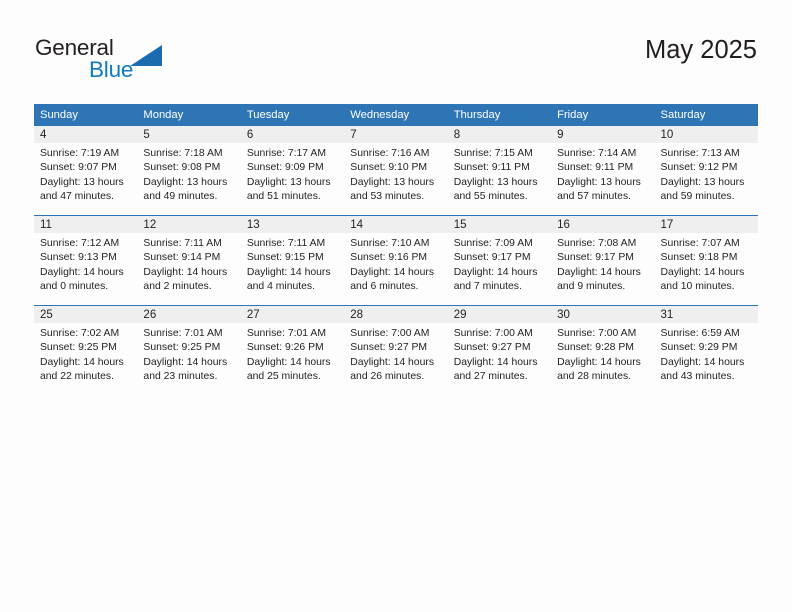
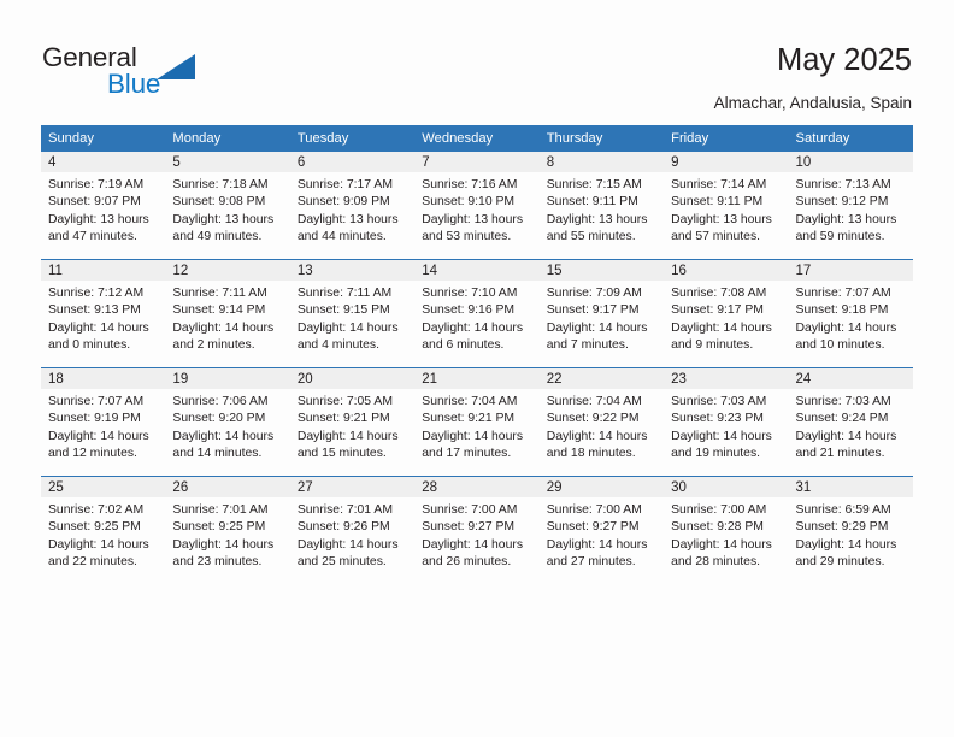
  General
  Blue
  May 2025
+ Almachar, Andalusia, Spain
  Sunday	Monday	Tuesday	Wednesday	Thursday	Friday	Saturday
- 4Sunrise: 7:19 AMSunset: 9:07 PMDaylight: 13 hoursand 47 minutes.	5Sunrise: 7:18 AMSunset: 9:08 PMDaylight: 13 hoursand 49 minutes.	6Sunrise: 7:17 AMSunset: 9:09 PMDaylight: 13 hoursand 51 minutes.	7Sunrise: 7:16 AMSunset: 9:10 PMDaylight: 13 hoursand 53 minutes.	8Sunrise: 7:15 AMSunset: 9:11 PMDaylight: 13 hoursand 55 minutes.	9Sunrise: 7:14 AMSunset: 9:11 PMDaylight: 13 hoursand 57 minutes.	10Sunrise: 7:13 AMSunset: 9:12 PMDaylight: 13 hoursand 59 minutes.
+ 4Sunrise: 7:19 AMSunset: 9:07 PMDaylight: 13 hoursand 47 minutes.	5Sunrise: 7:18 AMSunset: 9:08 PMDaylight: 13 hoursand 49 minutes.	6Sunrise: 7:17 AMSunset: 9:09 PMDaylight: 13 hoursand 44 minutes.	7Sunrise: 7:16 AMSunset: 9:10 PMDaylight: 13 hoursand 53 minutes.	8Sunrise: 7:15 AMSunset: 9:11 PMDaylight: 13 hoursand 55 minutes.	9Sunrise: 7:14 AMSunset: 9:11 PMDaylight: 13 hoursand 57 minutes.	10Sunrise: 7:13 AMSunset: 9:12 PMDaylight: 13 hoursand 59 minutes.
  11Sunrise: 7:12 AMSunset: 9:13 PMDaylight: 14 hoursand 0 minutes.	12Sunrise: 7:11 AMSunset: 9:14 PMDaylight: 14 hoursand 2 minutes.	13Sunrise: 7:11 AMSunset: 9:15 PMDaylight: 14 hoursand 4 minutes.	14Sunrise: 7:10 AMSunset: 9:16 PMDaylight: 14 hoursand 6 minutes.	15Sunrise: 7:09 AMSunset: 9:17 PMDaylight: 14 hoursand 7 minutes.	16Sunrise: 7:08 AMSunset: 9:17 PMDaylight: 14 hoursand 9 minutes.	17Sunrise: 7:07 AMSunset: 9:18 PMDaylight: 14 hoursand 10 minutes.
+ 18Sunrise: 7:07 AMSunset: 9:19 PMDaylight: 14 hoursand 12 minutes.	19Sunrise: 7:06 AMSunset: 9:20 PMDaylight: 14 hoursand 14 minutes.	20Sunrise: 7:05 AMSunset: 9:21 PMDaylight: 14 hoursand 15 minutes.	21Sunrise: 7:04 AMSunset: 9:21 PMDaylight: 14 hoursand 17 minutes.	22Sunrise: 7:04 AMSunset: 9:22 PMDaylight: 14 hoursand 18 minutes.	23Sunrise: 7:03 AMSunset: 9:23 PMDaylight: 14 hoursand 19 minutes.	24Sunrise: 7:03 AMSunset: 9:24 PMDaylight: 14 hoursand 21 minutes.
- 25Sunrise: 7:02 AMSunset: 9:25 PMDaylight: 14 hoursand 22 minutes.	26Sunrise: 7:01 AMSunset: 9:25 PMDaylight: 14 hoursand 23 minutes.	27Sunrise: 7:01 AMSunset: 9:26 PMDaylight: 14 hoursand 25 minutes.	28Sunrise: 7:00 AMSunset: 9:27 PMDaylight: 14 hoursand 26 minutes.	29Sunrise: 7:00 AMSunset: 9:27 PMDaylight: 14 hoursand 27 minutes.	30Sunrise: 7:00 AMSunset: 9:28 PMDaylight: 14 hoursand 28 minutes.	31Sunrise: 6:59 AMSunset: 9:29 PMDaylight: 14 hoursand 43 minutes.
+ 25Sunrise: 7:02 AMSunset: 9:25 PMDaylight: 14 hoursand 22 minutes.	26Sunrise: 7:01 AMSunset: 9:25 PMDaylight: 14 hoursand 23 minutes.	27Sunrise: 7:01 AMSunset: 9:26 PMDaylight: 14 hoursand 25 minutes.	28Sunrise: 7:00 AMSunset: 9:27 PMDaylight: 14 hoursand 26 minutes.	29Sunrise: 7:00 AMSunset: 9:27 PMDaylight: 14 hoursand 27 minutes.	30Sunrise: 7:00 AMSunset: 9:28 PMDaylight: 14 hoursand 28 minutes.	31Sunrise: 6:59 AMSunset: 9:29 PMDaylight: 14 hoursand 29 minutes.
